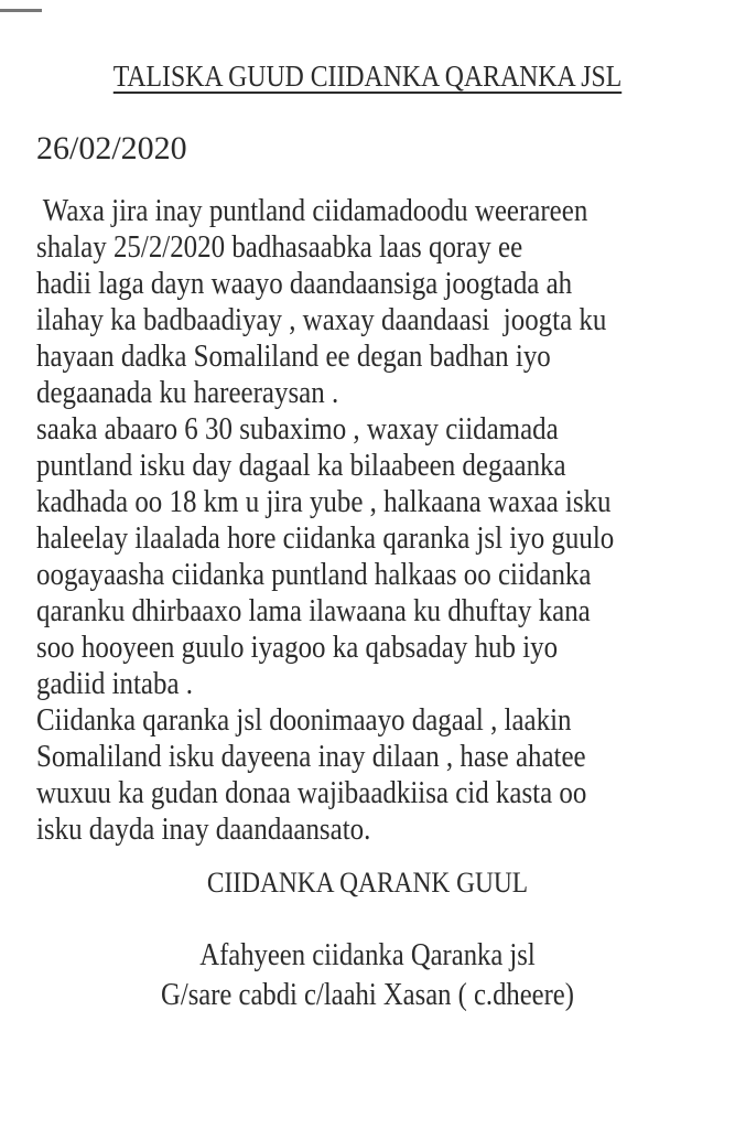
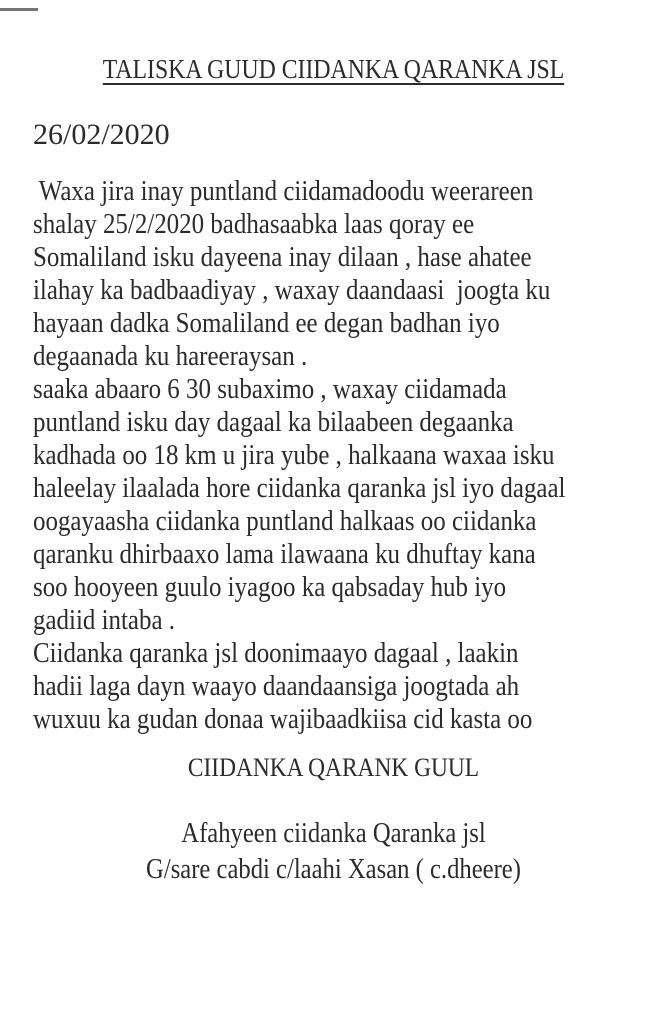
  TALISKA GUUD CIIDANKA QARANKA JSL
  26/02/2020
  Waxa jira inay puntland ciidamadoodu weerareen
  shalay 25/2/2020 badhasaabka laas qoray ee
- hadii laga dayn waayo daandaansiga joogtada ah
+ Somaliland isku dayeena inay dilaan , hase ahatee
  ilahay ka badbaadiyay , waxay daandaasi joogta ku
  hayaan dadka Somaliland ee degan badhan iyo
  degaanada ku hareeraysan .
  saaka abaaro 6 30 subaximo , waxay ciidamada
  puntland isku day dagaal ka bilaabeen degaanka
  kadhada oo 18 km u jira yube , halkaana waxaa isku
- haleelay ilaalada hore ciidanka qaranka jsl iyo guulo
+ haleelay ilaalada hore ciidanka qaranka jsl iyo dagaal
  oogayaasha ciidanka puntland halkaas oo ciidanka
  qaranku dhirbaaxo lama ilawaana ku dhuftay kana
  soo hooyeen guulo iyagoo ka qabsaday hub iyo
  gadiid intaba .
  Ciidanka qaranka jsl doonimaayo dagaal , laakin
- Somaliland isku dayeena inay dilaan , hase ahatee
+ hadii laga dayn waayo daandaansiga joogtada ah
  wuxuu ka gudan donaa wajibaadkiisa cid kasta oo
- isku dayda inay daandaansato.
  CIIDANKA QARANK GUUL
  Afahyeen ciidanka Qaranka jsl
  G/sare cabdi c/laahi Xasan ( c.dheere)
